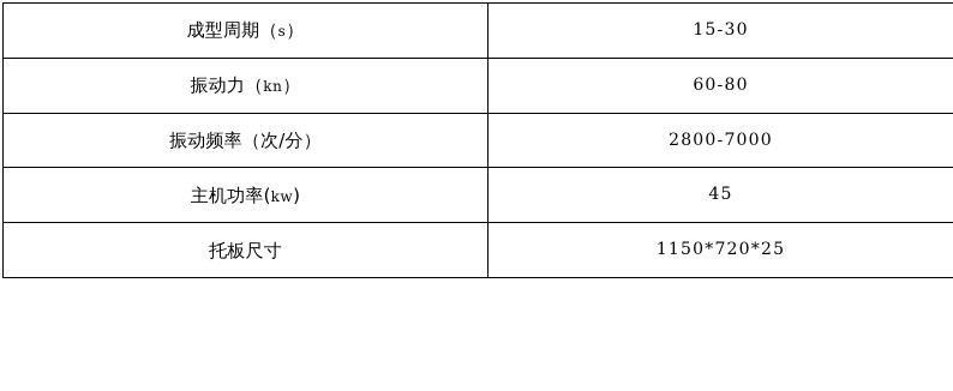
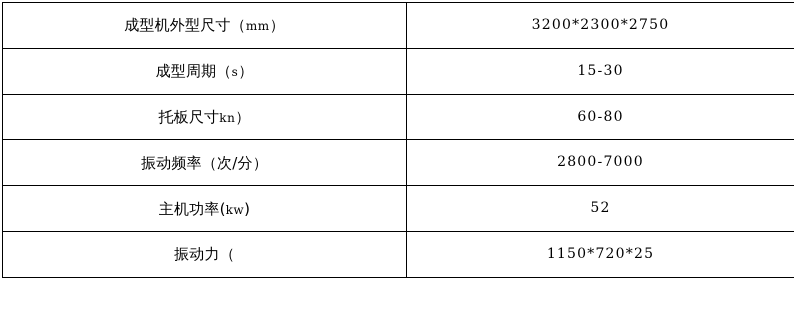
+ 成型机外型尺寸（mm）	3200*2300*2750
  成型周期（s）	15-30
- 振动力（kn）	60-80
+ 托板尺寸kn）	60-80
  振动频率（次/分）	2800-7000
- 主机功率(kw)	45
+ 主机功率(kw)	52
- 托板尺寸	1150*720*25
+ 振动力（	1150*720*25
